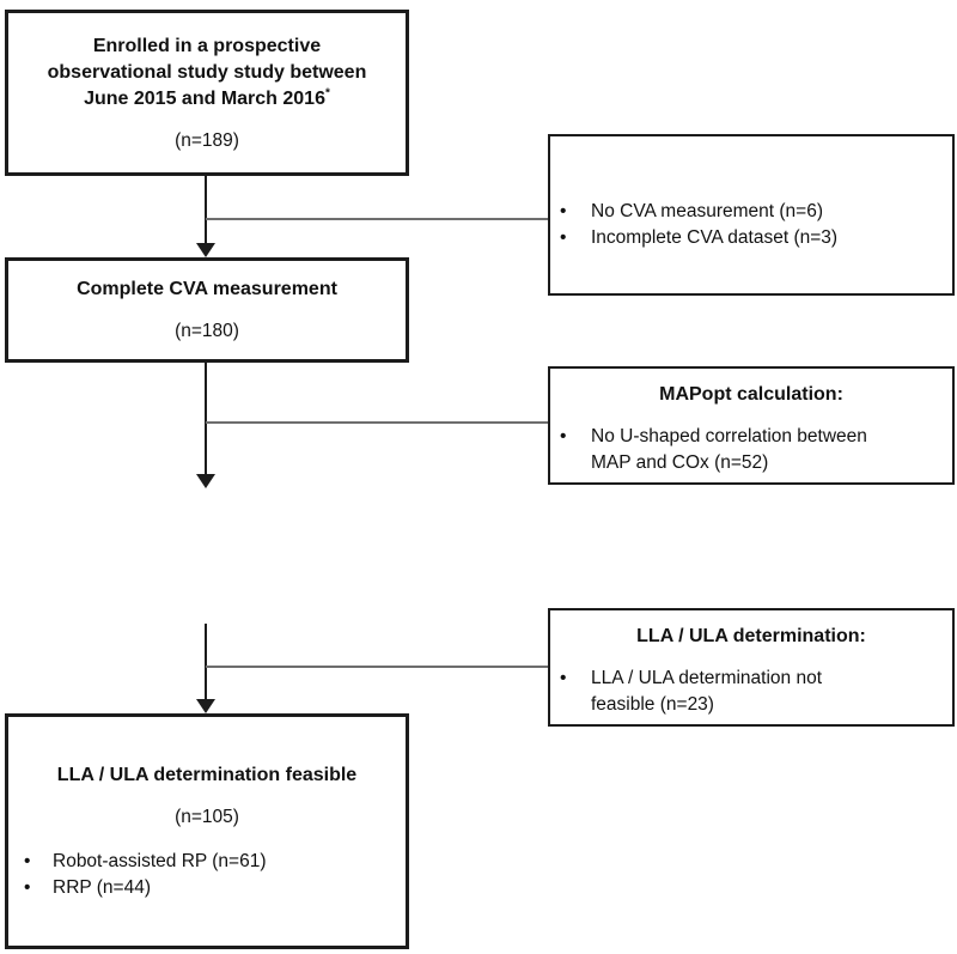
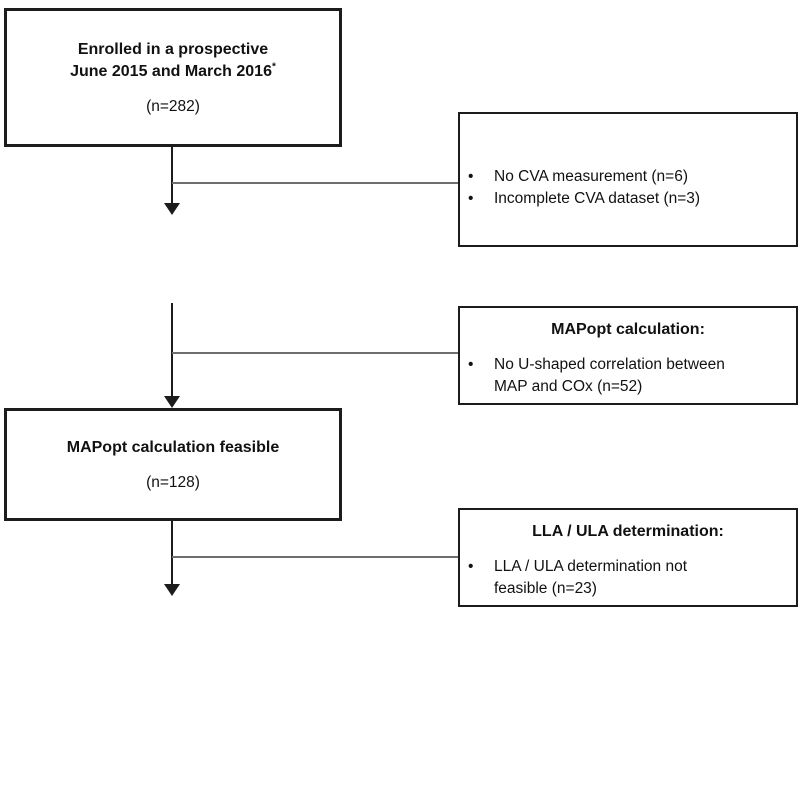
  Enrolled in a prospective
- observational study study between
  June 2015 and March 2016*
- (n=189)
+ (n=282)
  No CVA measurement (n=6)
  Incomplete CVA dataset (n=3)
- Complete CVA measurement
- (n=180)
  MAPopt calculation:
  No U-shaped correlation between
  MAP and COx (n=52)
+ MAPopt calculation feasible
+ (n=128)
  LLA / ULA determination:
  LLA / ULA determination not
  feasible (n=23)
- LLA / ULA determination feasible
- (n=105)
- Robot-assisted RP (n=61)
- RRP (n=44)
